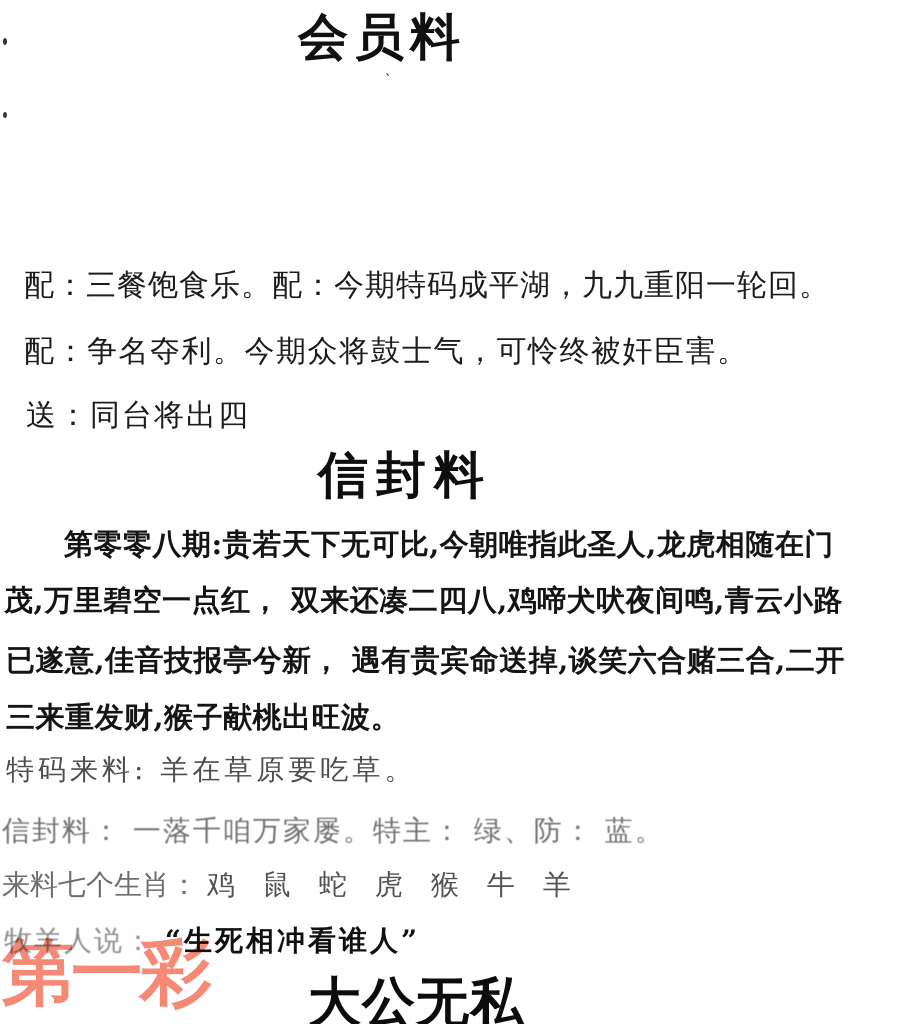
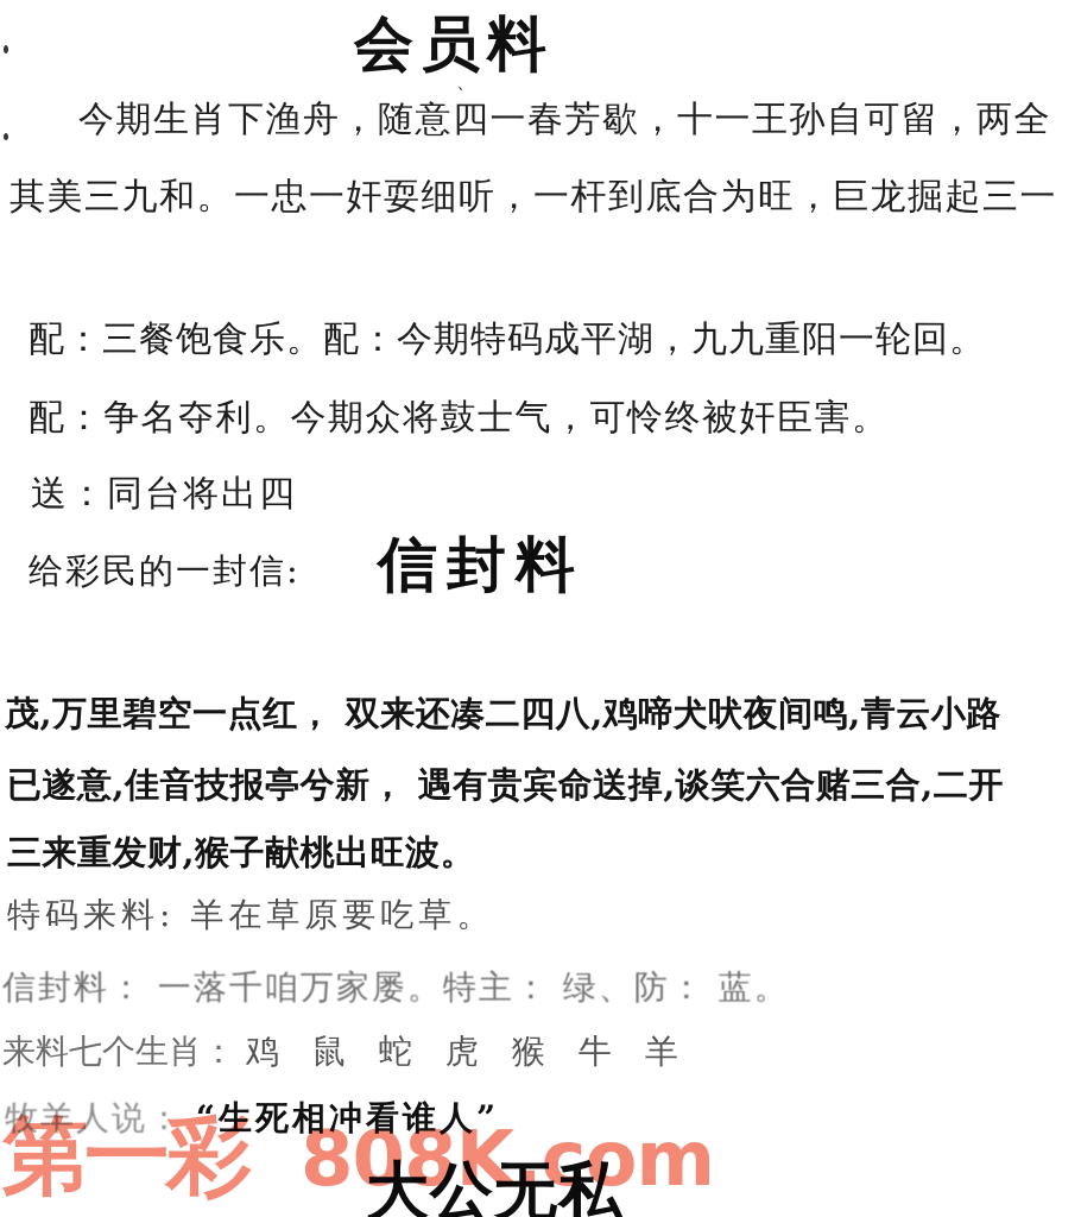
  会员料
  、
+ 今期生肖下渔舟，随意四一春芳歇，十一王孙自可留，两全
+ 其美三九和。一忠一奸耍细听，一杆到底合为旺，巨龙掘起三一
  配：三餐饱食乐。配：今期特码成平湖，九九重阳一轮回。
  配：争名夺利。今期众将鼓士气，可怜终被奸臣害。
  送：同台将出四
+ 给彩民的一封信:
  信封料
- 第零零八期:贵若天下无可比,今朝唯指此圣人,龙虎相随在门
  茂,万里碧空一点红， 双来还凑二四八,鸡啼犬吠夜间鸣,青云小路
  已遂意,佳音技报亭兮新， 遇有贵宾命送掉,谈笑六合赌三合,二开
  三来重发财,猴子献桃出旺波。
  特码来料: 羊在草原要吃草。
  信封料： 一落千咱万家屡。特主： 绿、防： 蓝。
  来料七个生肖： 鸡 鼠 蛇 虎 猴 牛 羊
  牧羊人说： “生死相冲看谁人”
  大公无私
  第一彩
+ 808K.com
